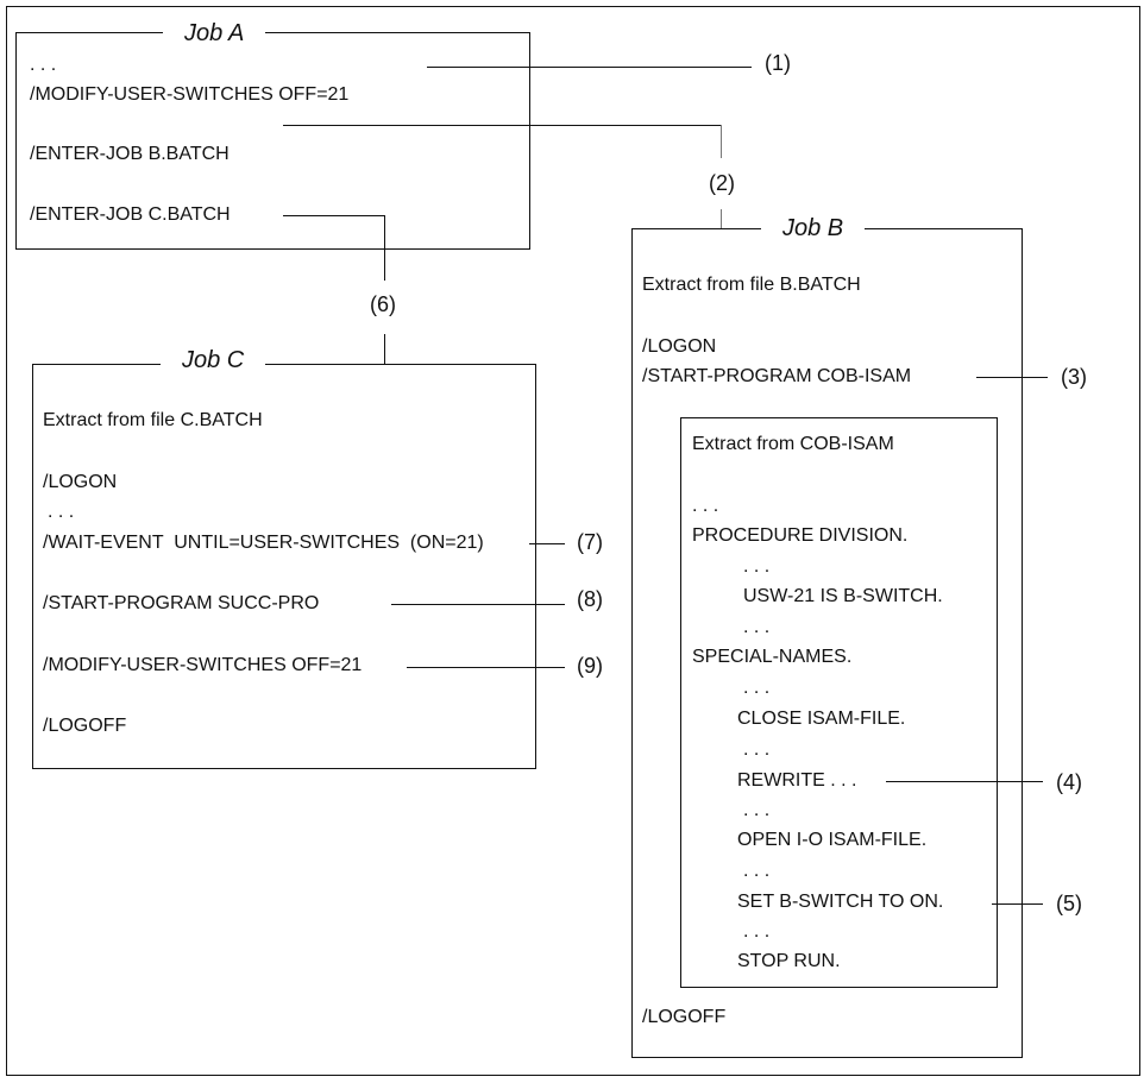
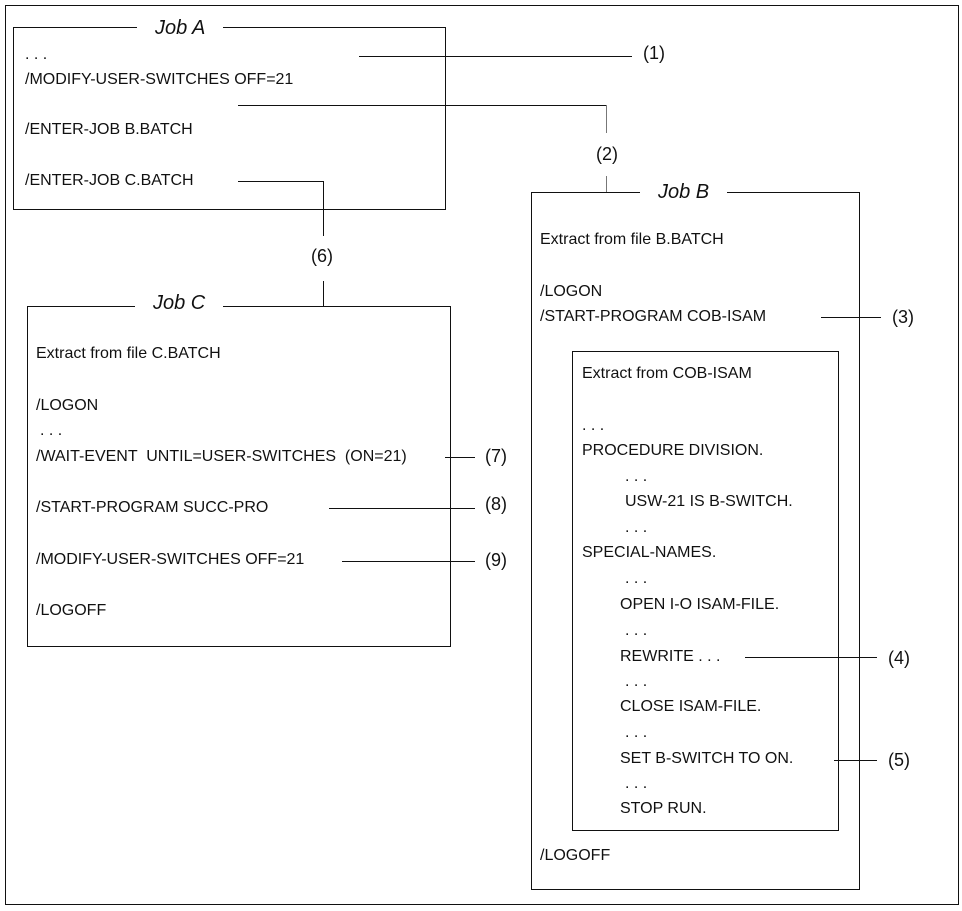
  Job A
  . . .
  /MODIFY-USER-SWITCHES OFF=21
  /ENTER-JOB B.BATCH
  /ENTER-JOB C.BATCH
  (1)
  (2)
  (6)
  Job B
  Extract from file B.BATCH
  /LOGON
  /START-PROGRAM COB-ISAM
  (3)
  Extract from COB-ISAM
  . . .
  PROCEDURE DIVISION.
  . . .
  USW-21 IS B-SWITCH.
  . . .
  SPECIAL-NAMES.
  . . .
- CLOSE ISAM-FILE.
+ OPEN I-O ISAM-FILE.
  . . .
  REWRITE . . .
  . . .
- OPEN I-O ISAM-FILE.
+ CLOSE ISAM-FILE.
  . . .
  SET B-SWITCH TO ON.
  . . .
  STOP RUN.
  (4)
  (5)
  /LOGOFF
  Job C
  Extract from file C.BATCH
  /LOGON
  . . .
  /WAIT-EVENT UNTIL=USER-SWITCHES (ON=21)
  /START-PROGRAM SUCC-PRO
  /MODIFY-USER-SWITCHES OFF=21
  /LOGOFF
  (7)
  (8)
  (9)
